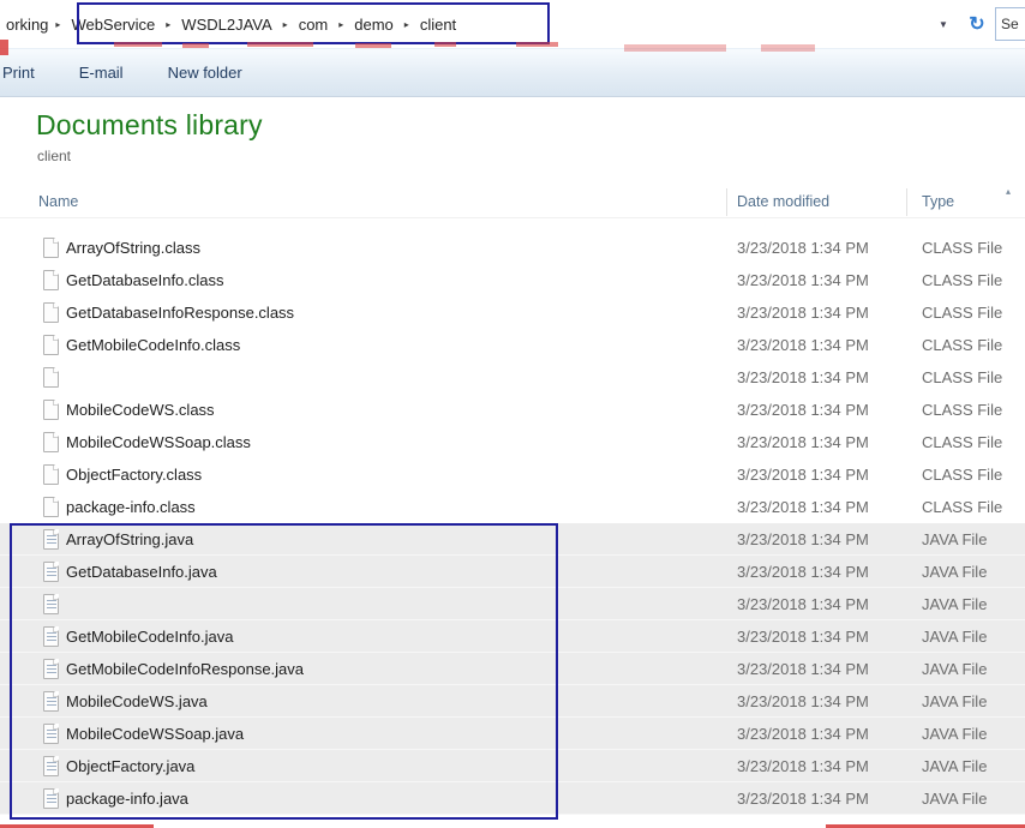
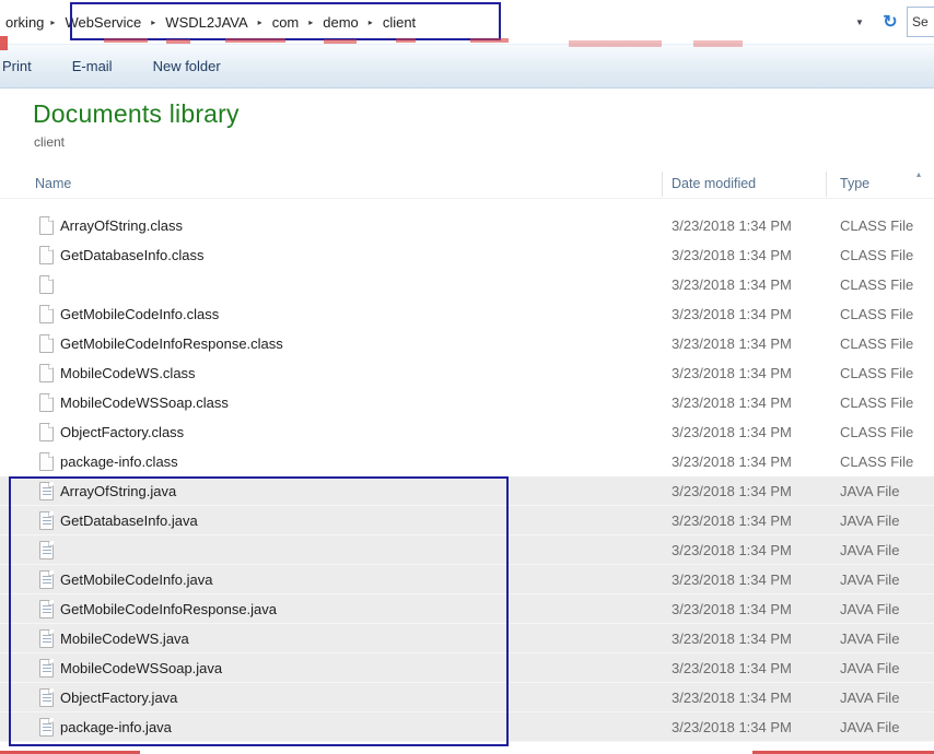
  orking
  ▸
  WebService
  ▸
  WSDL2JAVA
  ▸
  com
  ▸
  demo
  ▸
  client
  ▼
  ↻
  Se
  Print
  E-mail
  New folder
  Documents library
  client
  Name
  Date modified
  Type
  ▴
  ArrayOfString.class
  3/23/2018 1:34 PM
  CLASS File
  GetDatabaseInfo.class
  3/23/2018 1:34 PM
  CLASS File
- GetDatabaseInfoResponse.class
  3/23/2018 1:34 PM
  CLASS File
  GetMobileCodeInfo.class
  3/23/2018 1:34 PM
  CLASS File
+ GetMobileCodeInfoResponse.class
  3/23/2018 1:34 PM
  CLASS File
  MobileCodeWS.class
  3/23/2018 1:34 PM
  CLASS File
  MobileCodeWSSoap.class
  3/23/2018 1:34 PM
  CLASS File
  ObjectFactory.class
  3/23/2018 1:34 PM
  CLASS File
  package-info.class
  3/23/2018 1:34 PM
  CLASS File
  ArrayOfString.java
  3/23/2018 1:34 PM
  JAVA File
  GetDatabaseInfo.java
  3/23/2018 1:34 PM
  JAVA File
  3/23/2018 1:34 PM
  JAVA File
  GetMobileCodeInfo.java
  3/23/2018 1:34 PM
  JAVA File
  GetMobileCodeInfoResponse.java
  3/23/2018 1:34 PM
  JAVA File
  MobileCodeWS.java
  3/23/2018 1:34 PM
  JAVA File
  MobileCodeWSSoap.java
  3/23/2018 1:34 PM
  JAVA File
  ObjectFactory.java
  3/23/2018 1:34 PM
  JAVA File
  package-info.java
  3/23/2018 1:34 PM
  JAVA File
